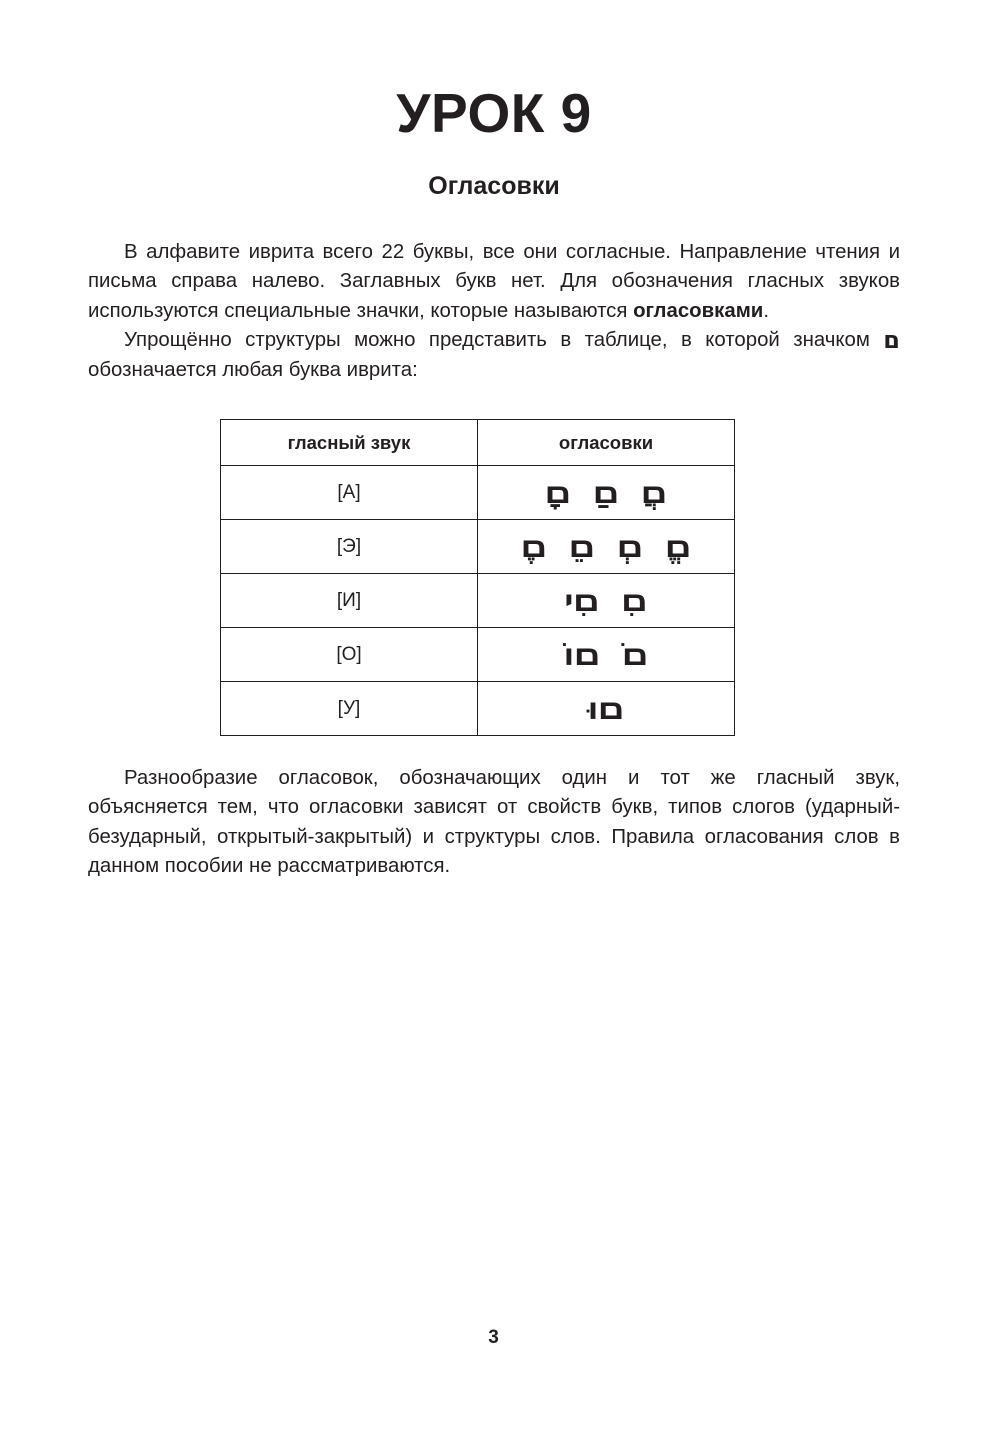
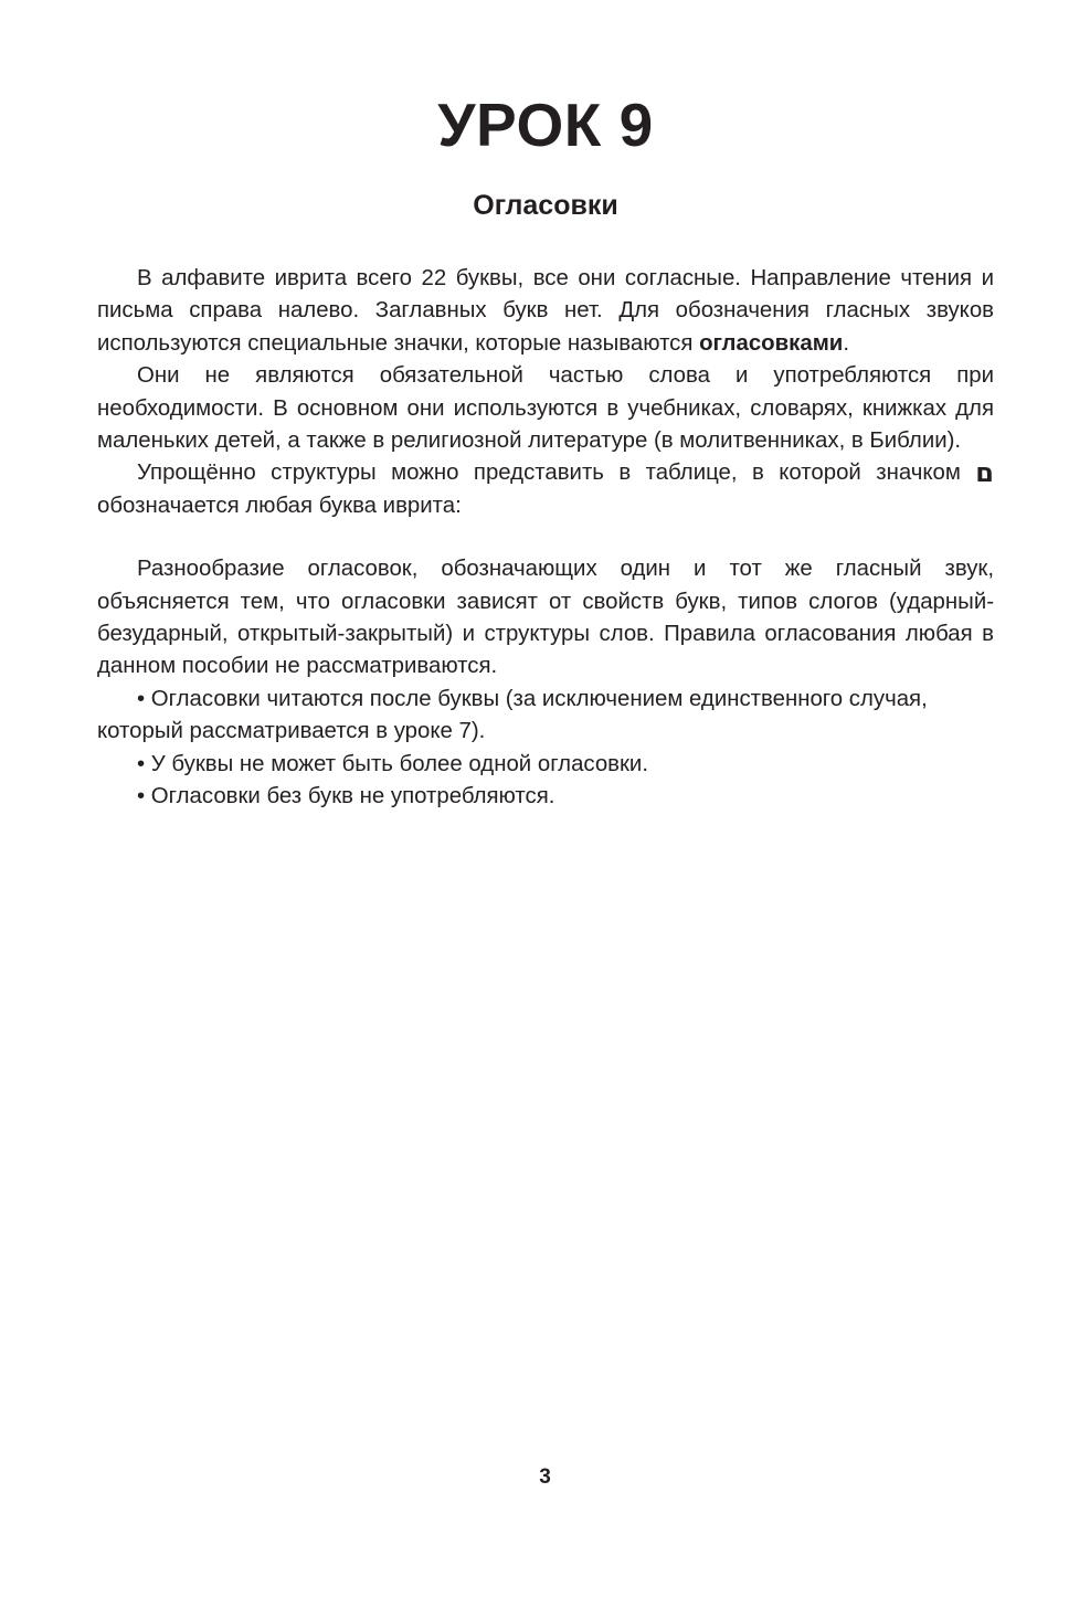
  УРОК 9
  Огласовки
  В алфавите иврита всего 22 буквы, все они согласные. Направление чтения и письма справа налево. Заглавных букв нет. Для обозначения гласных звуков используются специальные значки, которые называются огласовками.
+ Они не являются обязательной частью слова и употребляются при необходимости. В основном они используются в учебниках, словарях, книжках для маленьких детей, а также в религиозной литературе (в молитвенниках, в Библии).
  Упрощённо структуры можно представить в таблице, в которой значком ם обозначается любая буква иврита:
- гласный звук	огласовки
- [А]	ﬦֲ ﬦַ ﬦָ
- [Э]	ﬦֱ ﬦְ ﬦֵ ﬦֶ
- [И]	ﬦִ ﬦִי
- [О]	ﬦֹ ﬦוֹ
- [У]	ﬦוּ
- Разнообразие огласовок, обозначающих один и тот же гласный звук, объясняется тем, что огласовки зависят от свойств букв, типов слогов (ударный-безударный, открытый-закрытый) и структуры слов. Правила огласования слов в данном пособии не рассматриваются.
+ Разнообразие огласовок, обозначающих один и тот же гласный звук, объясняется тем, что огласовки зависят от свойств букв, типов слогов (ударный-безударный, открытый-закрытый) и структуры слов. Правила огласования любая в данном пособии не рассматриваются.
+ • Огласовки читаются после буквы (за исключением единственного случая, который рассматривается в уроке 7).
+ • У буквы не может быть более одной огласовки.
+ • Огласовки без букв не употребляются.
  3
